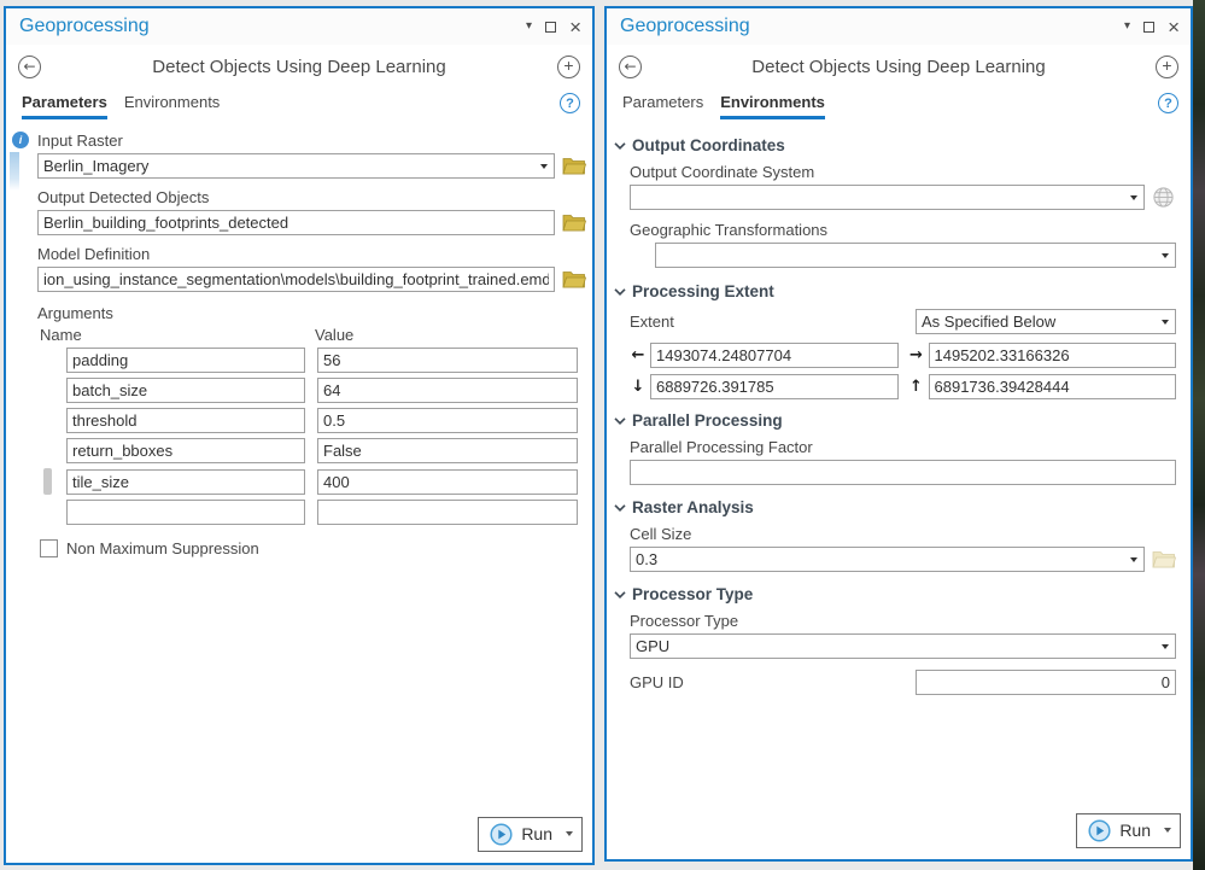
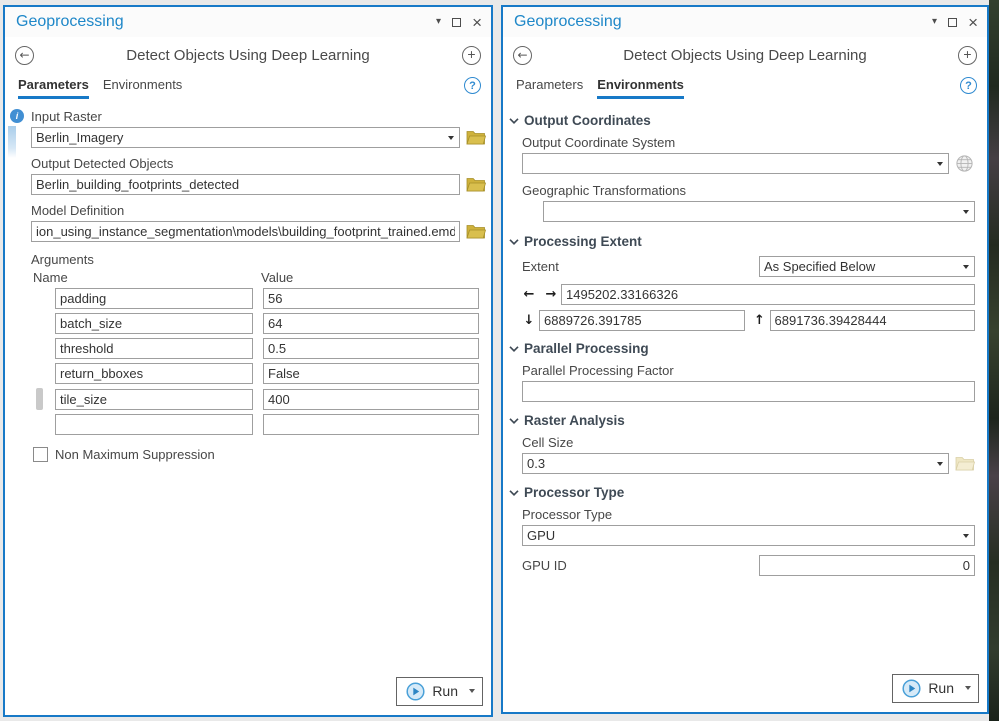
  Geoprocessing
  ▾
  ×
  ←
  Detect Objects Using Deep Learning
  +
  Parameters
  Environments
  ?
  i
  Input Raster
  Berlin_Imagery
  Output Detected Objects
  Berlin_building_footprints_detected
  Model Definition
  ion_using_instance_segmentation\models\building_footprint_trained.emd
  Arguments
  Name
  Value
  padding
  56
  batch_size
  64
  threshold
  0.5
  return_bboxes
  False
  tile_size
  400
  Non Maximum Suppression
  Run
  Geoprocessing
  ▾
  ×
  ←
  Detect Objects Using Deep Learning
  +
  Parameters
  Environments
  ?
  Output Coordinates
  Output Coordinate System
  Geographic Transformations
  Processing Extent
  Extent
  As Specified Below
  ←
- 1493074.24807704
  →
  1495202.33166326
  ↓
  6889726.391785
  ↑
  6891736.39428444
  Parallel Processing
  Parallel Processing Factor
  Raster Analysis
  Cell Size
  0.3
  Processor Type
  Processor Type
  GPU
  GPU ID
  0
  Run
